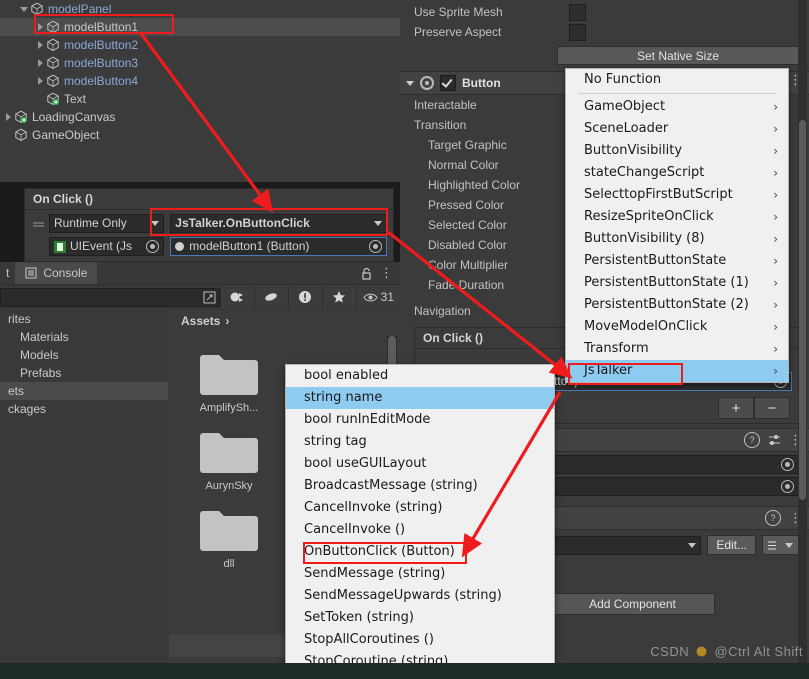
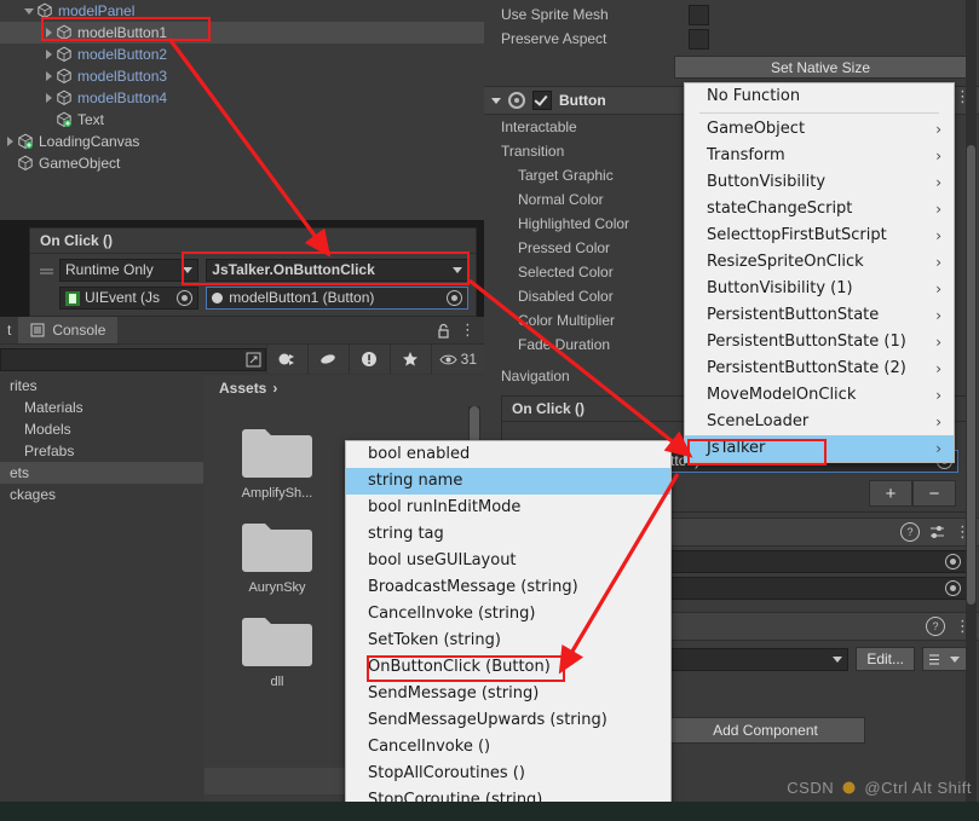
  modelPanel
  modelButton1
  modelButton2
  modelButton3
  modelButton4
  Text
  LoadingCanvas
  GameObject
  On Click ()
  Runtime Only
  JsTalker.OnButtonClick
  UIEvent (Js
  modelButton1 (Button)
  t
  Console
  ⋮
  31
  rites
  Materials
  Models
  Prefabs
  ets
  ckages
  Assets
  ›
  AmplifySh...
  AurynSky
  dll
  Use Sprite Mesh
  Preserve Aspect
  Set Native Size
  Button
  ⋮
  Interactable
  Transition
  Target Graphic
  Normal Color
  Highlighted Color
  Pressed Color
  Selected Color
  Disabled Color
  Color Multiplier
  Fade Duration
  Navigation
  On Click ()
  +
  −
  ?
  ⋮
  ?
  ⋮
  Edit...
  Add Component
  No Function
  GameObject
  ›
- SceneLoader
+ Transform
  ›
  ButtonVisibility
  ›
  stateChangeScript
  ›
  SelecttopFirstButScript
  ›
  ResizeSpriteOnClick
  ›
- ButtonVisibility (8)
+ ButtonVisibility (1)
  ›
  PersistentButtonState
  ›
  PersistentButtonState (1)
  ›
  PersistentButtonState (2)
  ›
  MoveModelOnClick
  ›
- Transform
+ SceneLoader
  ›
  JsTalker
  ›
  bool enabled
  string name
  bool runInEditMode
  string tag
  bool useGUILayout
  BroadcastMessage (string)
  CancelInvoke (string)
- CancelInvoke ()
+ SetToken (string)
  OnButtonClick (Button)
  SendMessage (string)
  SendMessageUpwards (string)
- SetToken (string)
+ CancelInvoke ()
  StopAllCoroutines ()
  StopCoroutine (string)
  CSDN @Ctrl Alt Shift
